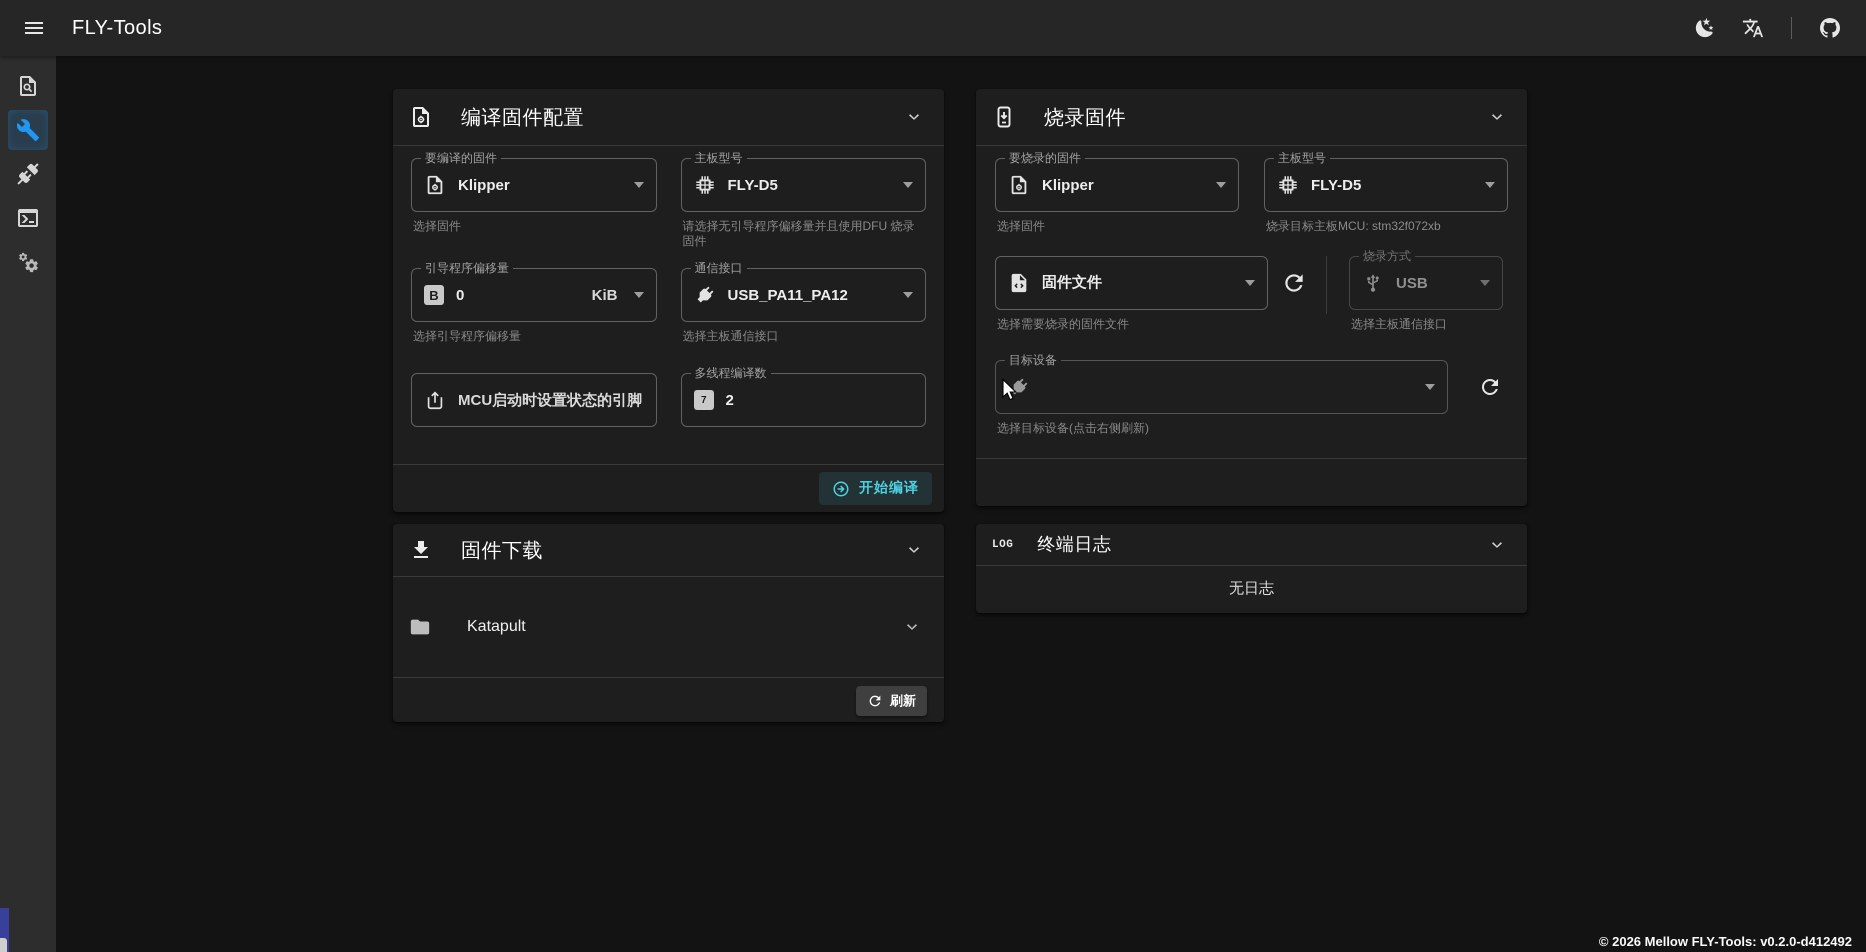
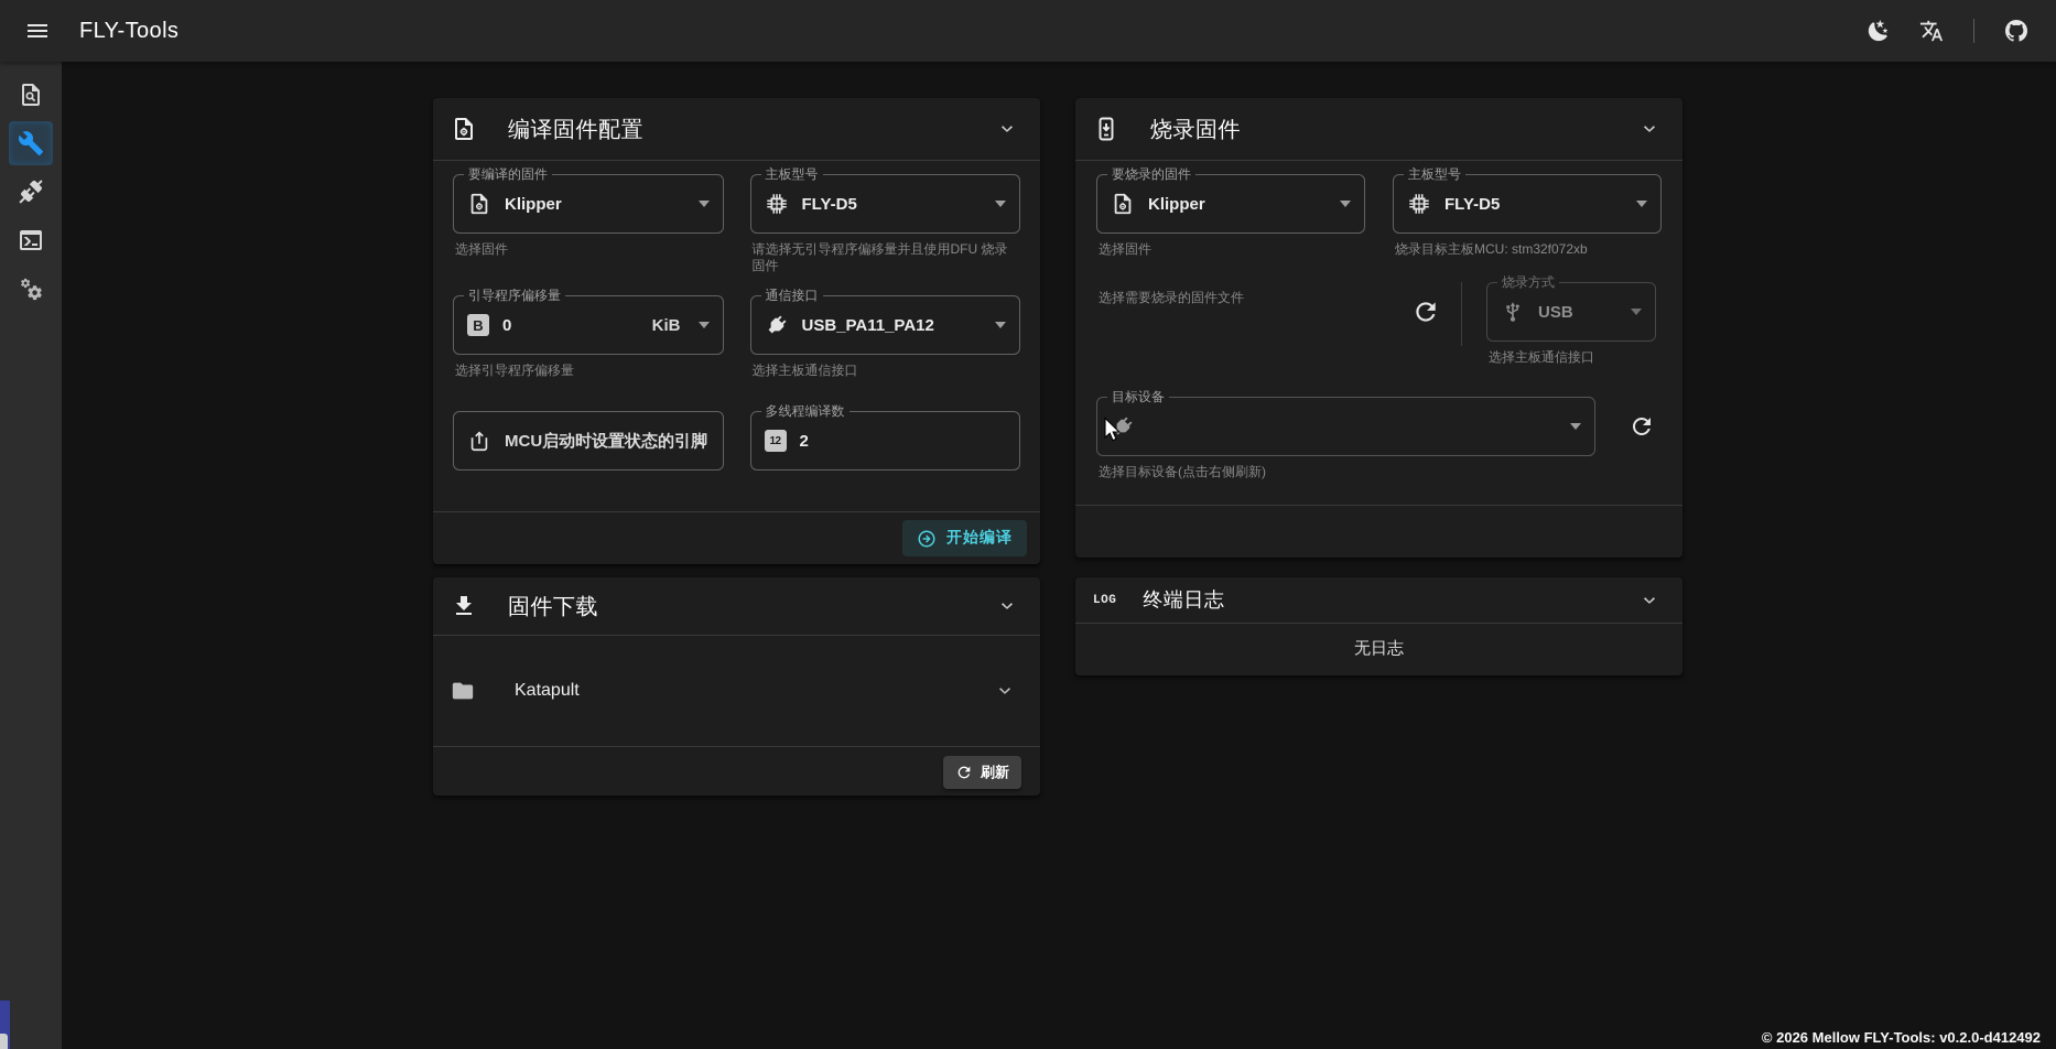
  FLY-Tools
  编译固件配置
  要编译的固件
  Klipper
  选择固件
  主板型号
  FLY-D5
  请选择无引导程序偏移量并且使用DFU 烧录固件
  引导程序偏移量
  B
  0
  KiB
  选择引导程序偏移量
  通信接口
  USB_PA11_PA12
  选择主板通信接口
  MCU启动时设置状态的引脚
  多线程编译数
- 7
+ 12
  2
  开始编译
  烧录固件
  要烧录的固件
  Klipper
  选择固件
  主板型号
  FLY-D5
  烧录目标主板MCU: stm32f072xb
- 固件文件
  选择需要烧录的固件文件
  烧录方式
  USB
  选择主板通信接口
  目标设备
  选择目标设备(点击右侧刷新)
  固件下载
  Katapult
  刷新
  LOG
  终端日志
  无日志
  © 2026 Mellow FLY-Tools: v0.2.0-d412492
